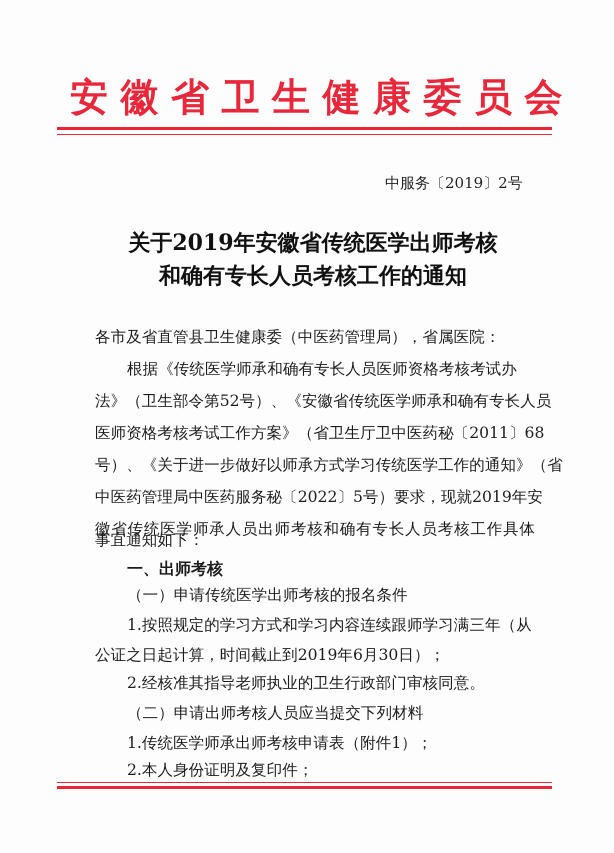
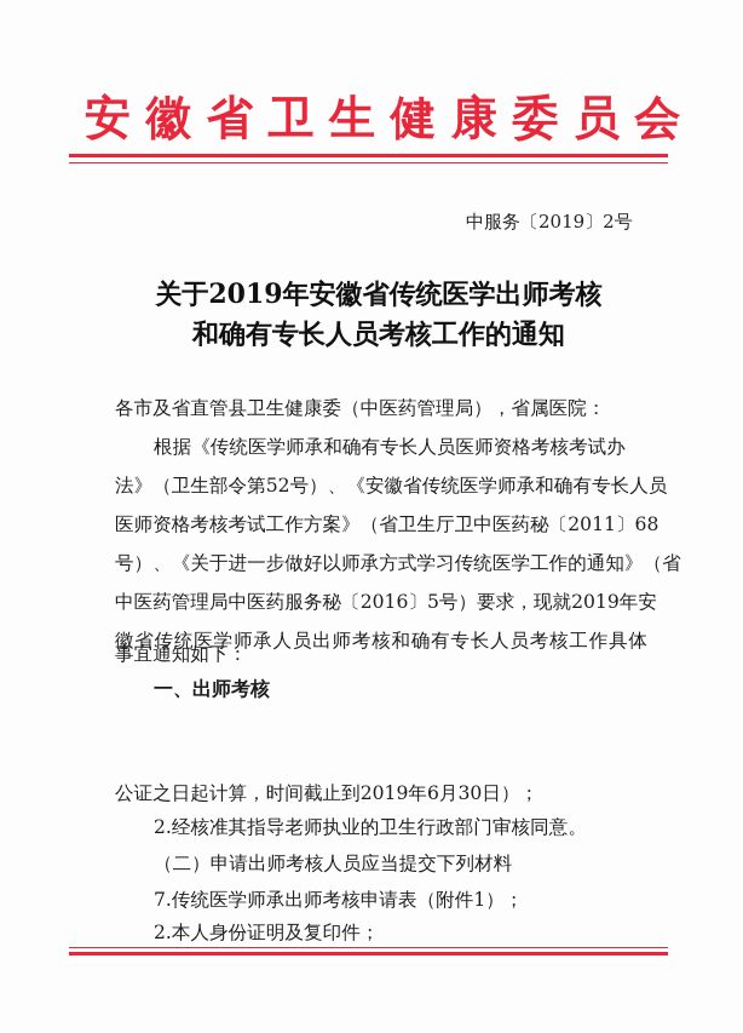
  安徽省卫生健康委员会
  中服务〔2019〕2号
  关于2019年安徽省传统医学出师考核
  和确有专长人员考核工作的通知
  各市及省直管县卫生健康委（中医药管理局），省属医院：
  根据《传统医学师承和确有专长人员医师资格考核考试办
  法》（卫生部令第52号）、《安徽省传统医学师承和确有专长人员
  医师资格考核考试工作方案》（省卫生厅卫中医药秘〔2011〕68
  号）、《关于进一步做好以师承方式学习传统医学工作的通知》（省
- 中医药管理局中医药服务秘〔2022〕5号）要求，现就2019年安
+ 中医药管理局中医药服务秘〔2016〕5号）要求，现就2019年安
  徽省传统医学师承人员出师考核和确有专长人员考核工作具体
  事宜通知如下：
  一、出师考核
- （一）申请传统医学出师考核的报名条件
- 1.按照规定的学习方式和学习内容连续跟师学习满三年（从
  公证之日起计算，时间截止到2019年6月30日）；
  2.经核准其指导老师执业的卫生行政部门审核同意。
  （二）申请出师考核人员应当提交下列材料
- 1.传统医学师承出师考核申请表（附件1）；
+ 7.传统医学师承出师考核申请表（附件1）；
  2.本人身份证明及复印件；
